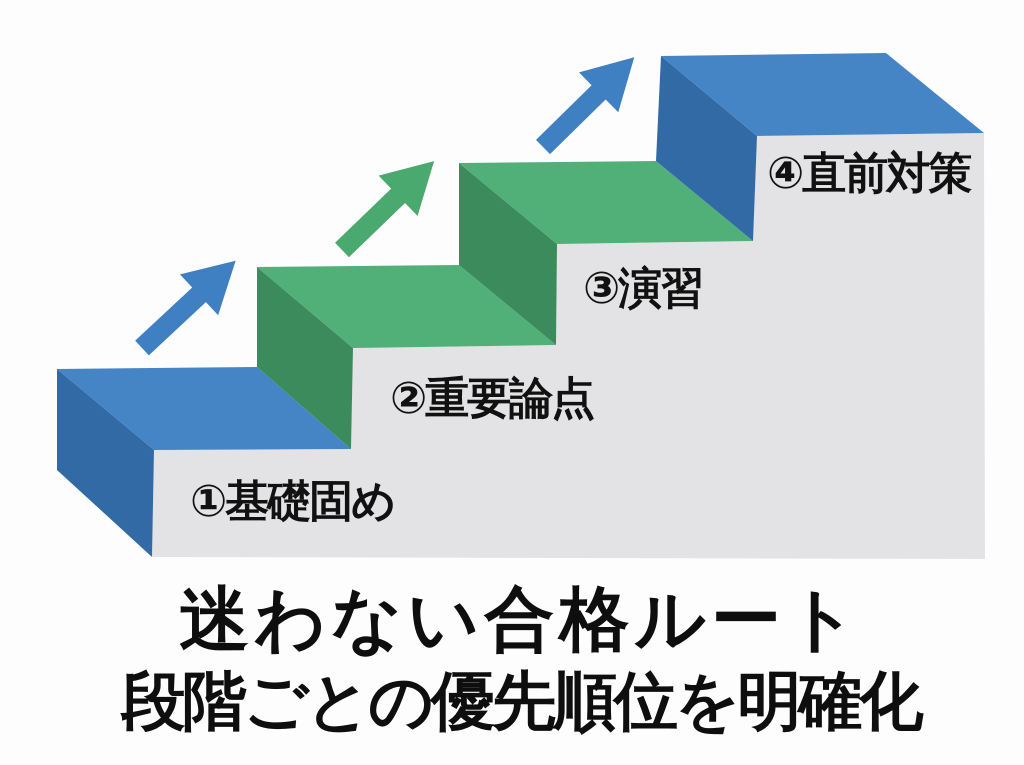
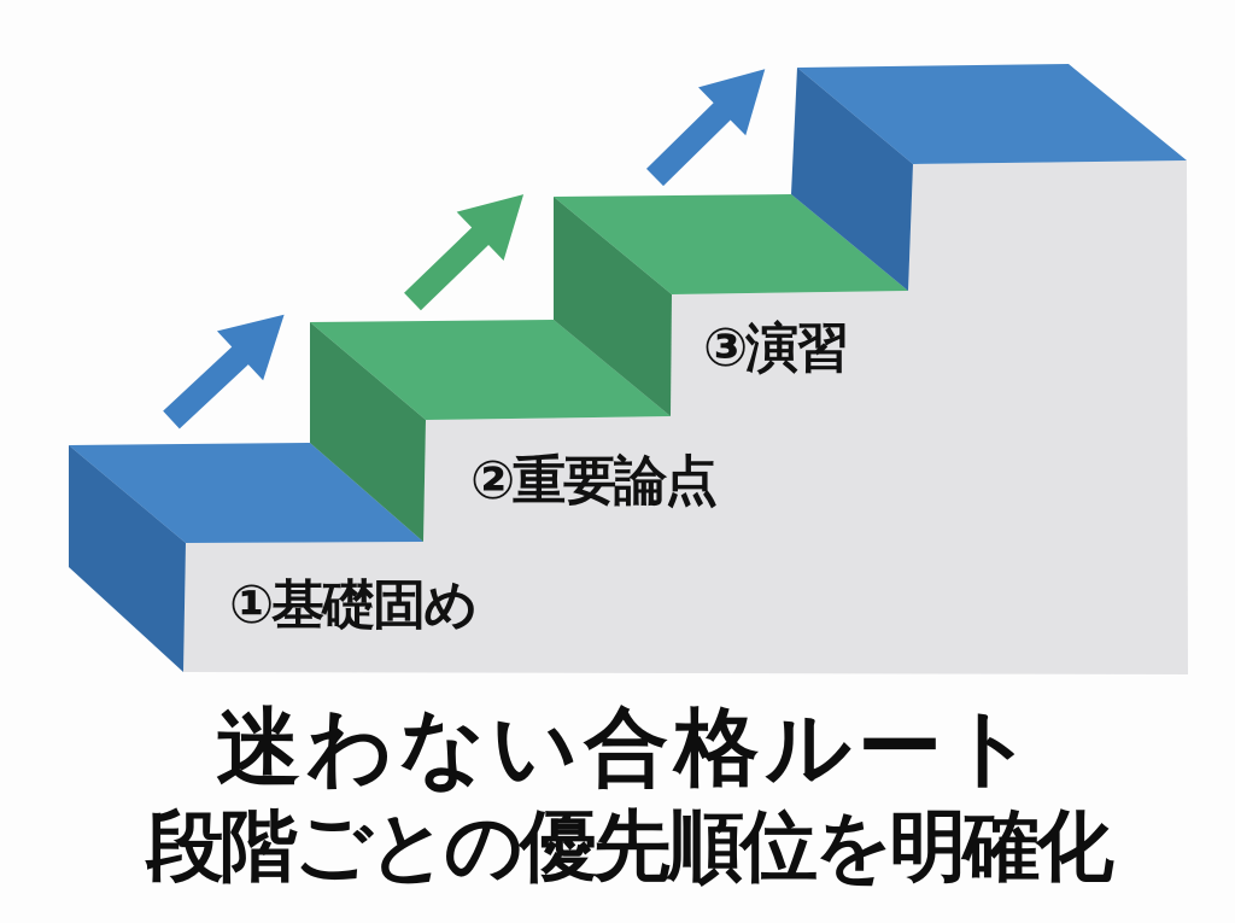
  ①基礎固め
  ②重要論点
  ③演習
- ④直前対策
  迷わない合格ルート
  段階ごとの優先順位を明確化
